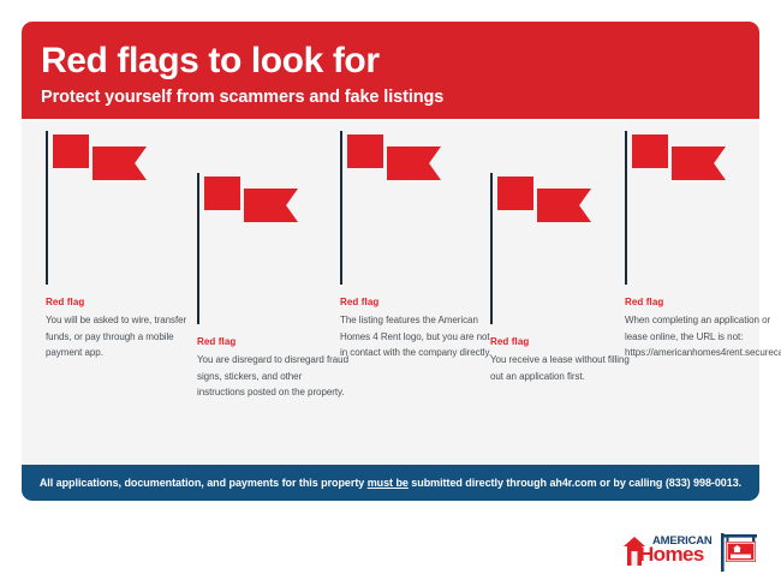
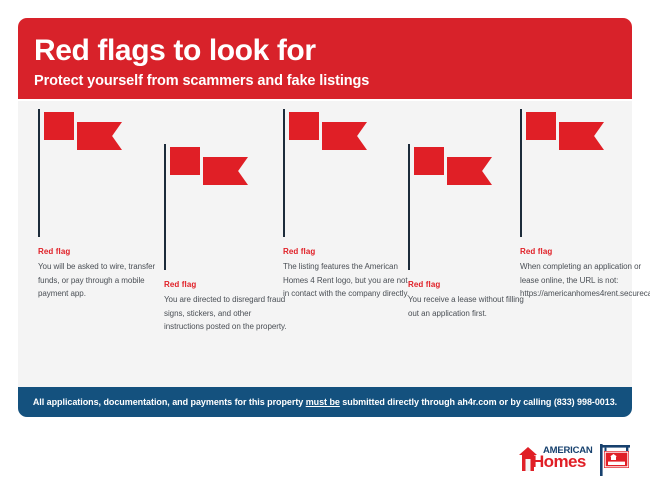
  Red flags to look for
  Protect yourself from scammers and fake listings
  Red flag
  You will be asked to wire, transfer funds, or pay through a mobile payment app.
  Red flag
- You are disregard to disregard fraud signs, stickers, and other instructions posted on the property.
+ You are directed to disregard fraud signs, stickers, and other instructions posted on the property.
  Red flag
  The listing features the American Homes 4 Rent logo, but you are not in contact with the company directly.
  Red flag
  You receive a lease without filling out an application first.
  Red flag
  When completing an application or lease online, the URL is not: https://americanhomes4rent.securec
  All applications, documentation, and payments for this property must be submitted directly through ah4r.com or by calling (833) 998-0013.
  AMERICAN
  Homes
